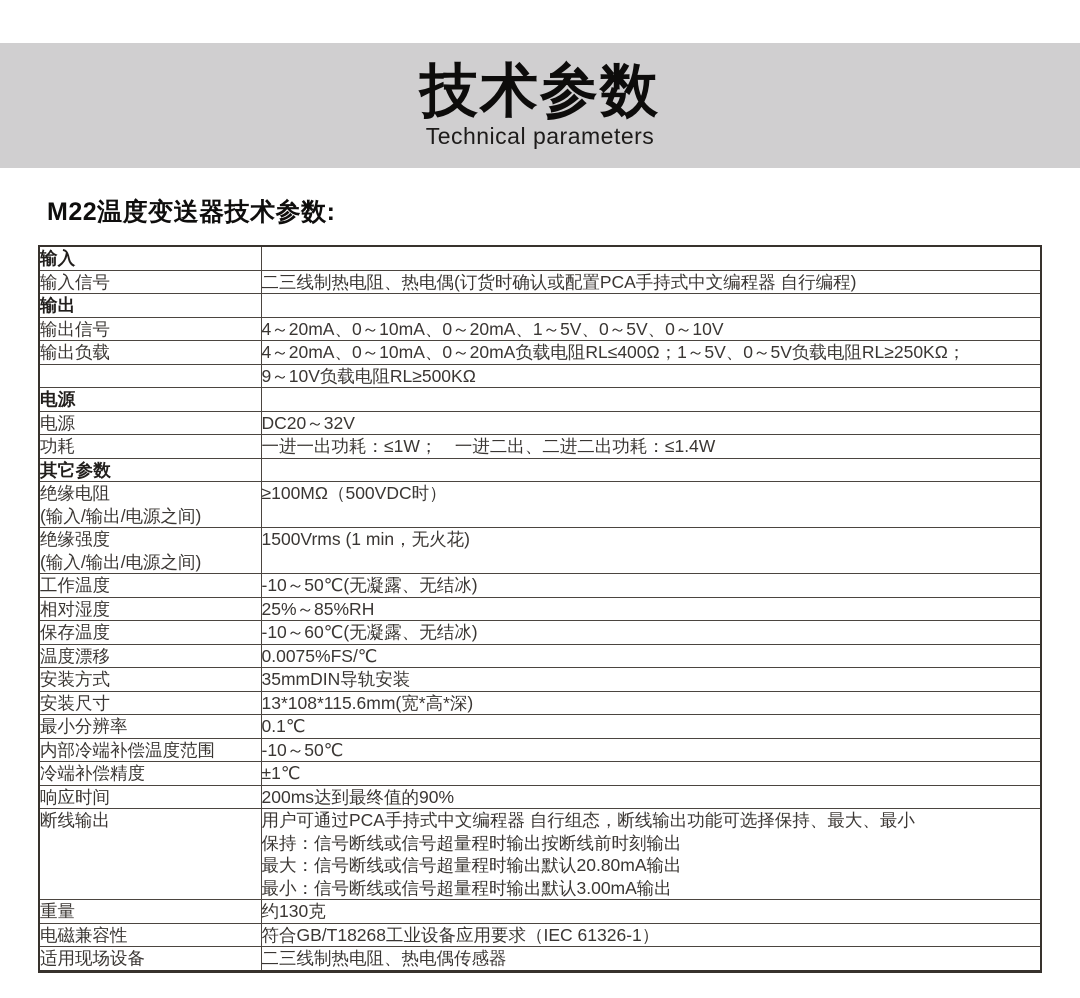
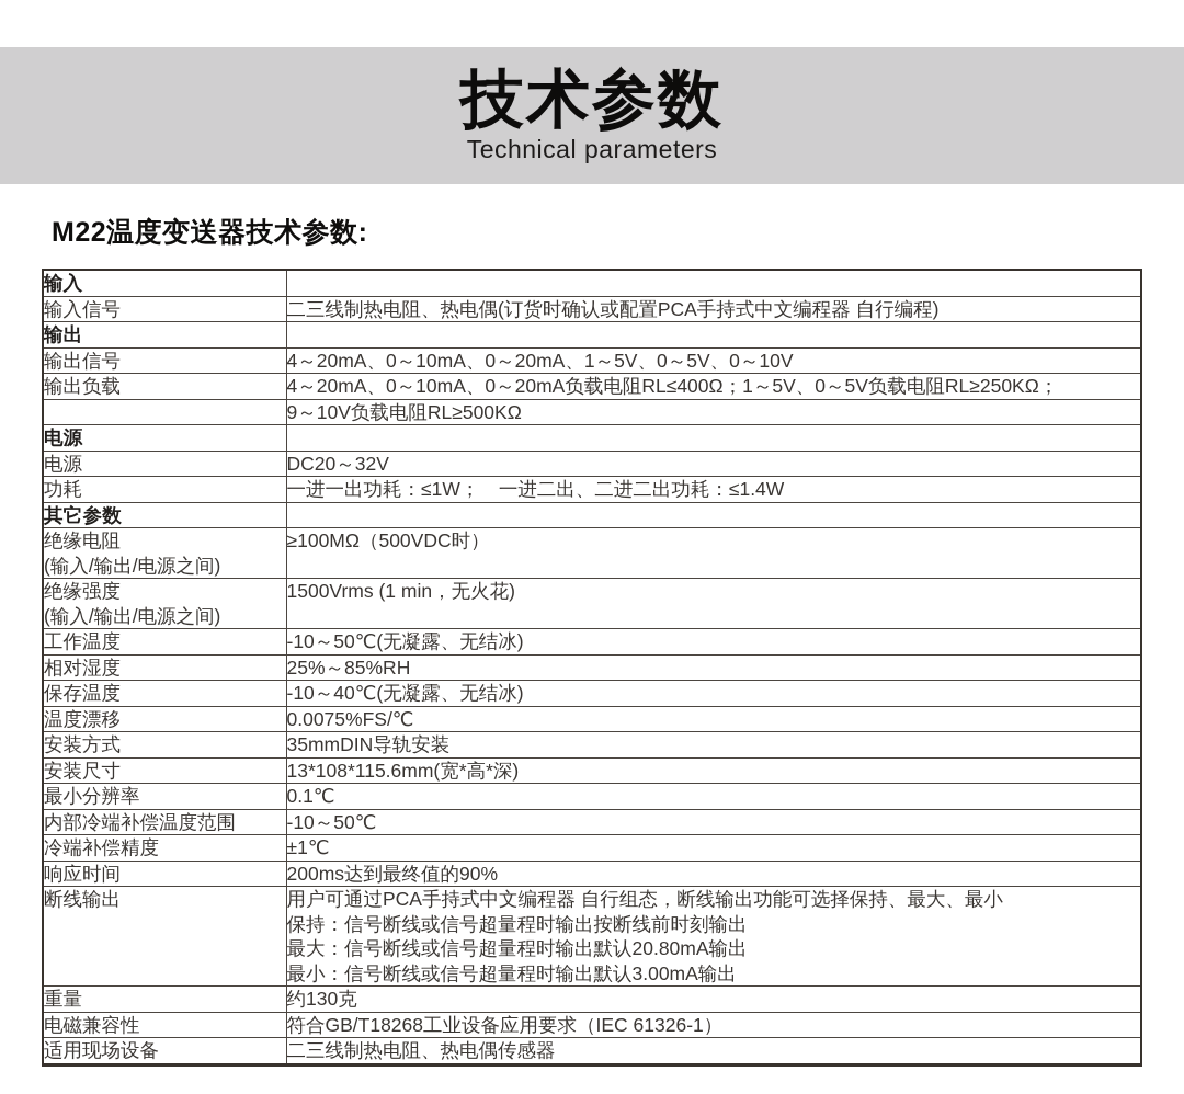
  技术参数
  Technical parameters
  M22温度变送器技术参数:
  输入
  输入信号	二三线制热电阻、热电偶(订货时确认或配置PCA手持式中文编程器 自行编程)
  输出
  输出信号	4～20mA、0～10mA、0～20mA、1～5V、0～5V、0～10V
  输出负载	4～20mA、0～10mA、0～20mA负载电阻RL≤400Ω；1～5V、0～5V负载电阻RL≥250KΩ；
  	9～10V负载电阻RL≥500KΩ
  电源
  电源	DC20～32V
  功耗	一进一出功耗：≤1W； 一进二出、二进二出功耗：≤1.4W
  其它参数
  绝缘电阻 (输入/输出/电源之间)	≥100MΩ（500VDC时）
  绝缘强度 (输入/输出/电源之间)	1500Vrms (1 min，无火花)
  工作温度	-10～50℃(无凝露、无结冰)
  相对湿度	25%～85%RH
- 保存温度	-10～60℃(无凝露、无结冰)
+ 保存温度	-10～40℃(无凝露、无结冰)
  温度漂移	0.0075%FS/℃
  安装方式	35mmDIN导轨安装
  安装尺寸	13*108*115.6mm(宽*高*深)
  最小分辨率	0.1℃
  内部冷端补偿温度范围	-10～50℃
  冷端补偿精度	±1℃
  响应时间	200ms达到最终值的90%
  断线输出	用户可通过PCA手持式中文编程器 自行组态，断线输出功能可选择保持、最大、最小 保持：信号断线或信号超量程时输出按断线前时刻输出 最大：信号断线或信号超量程时输出默认20.80mA输出 最小：信号断线或信号超量程时输出默认3.00mA输出
  重量	约130克
  电磁兼容性	符合GB/T18268工业设备应用要求（IEC 61326-1）
  适用现场设备	二三线制热电阻、热电偶传感器
